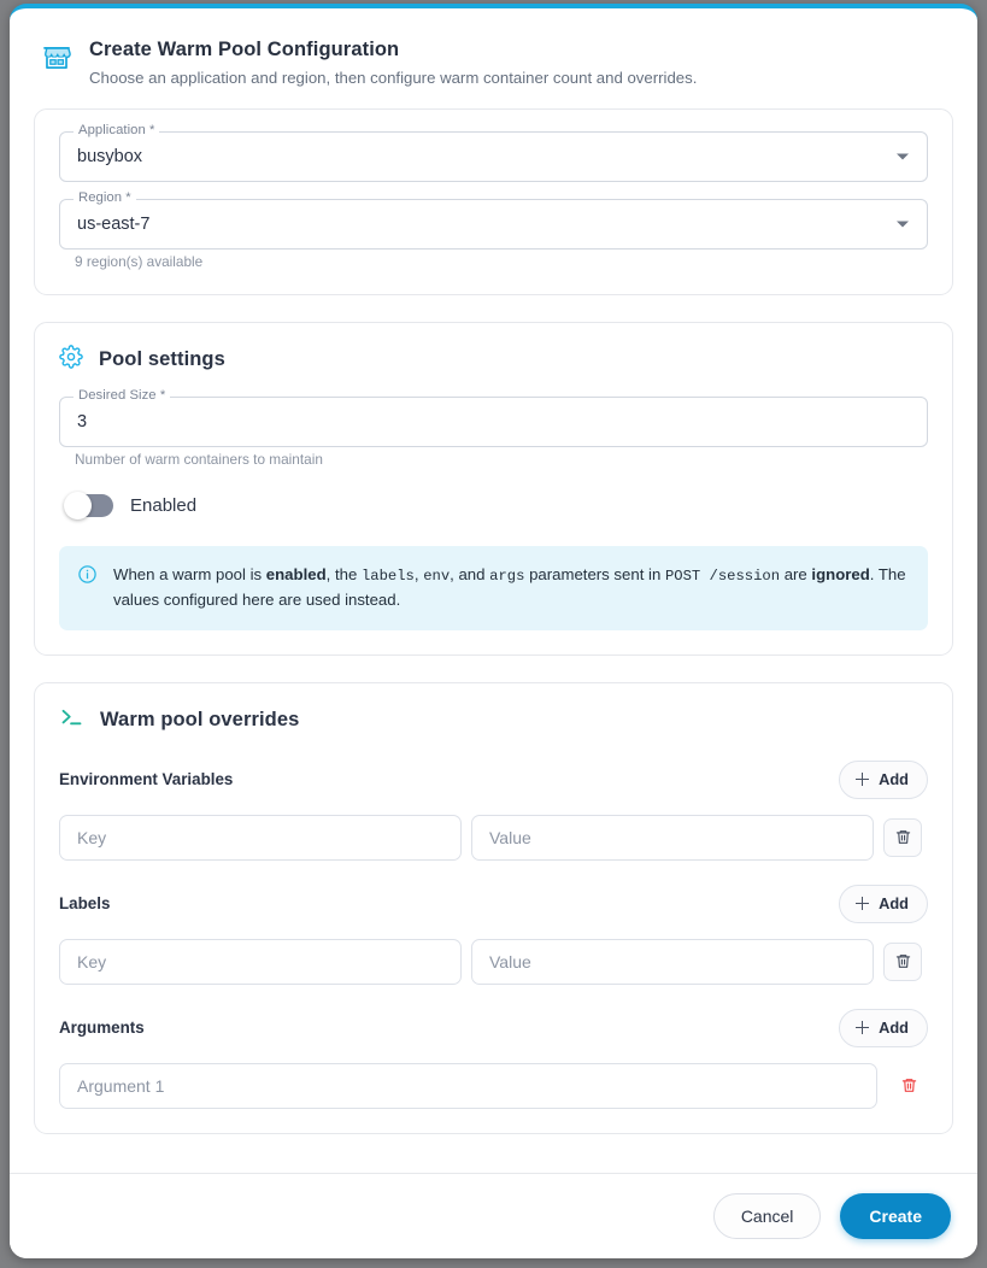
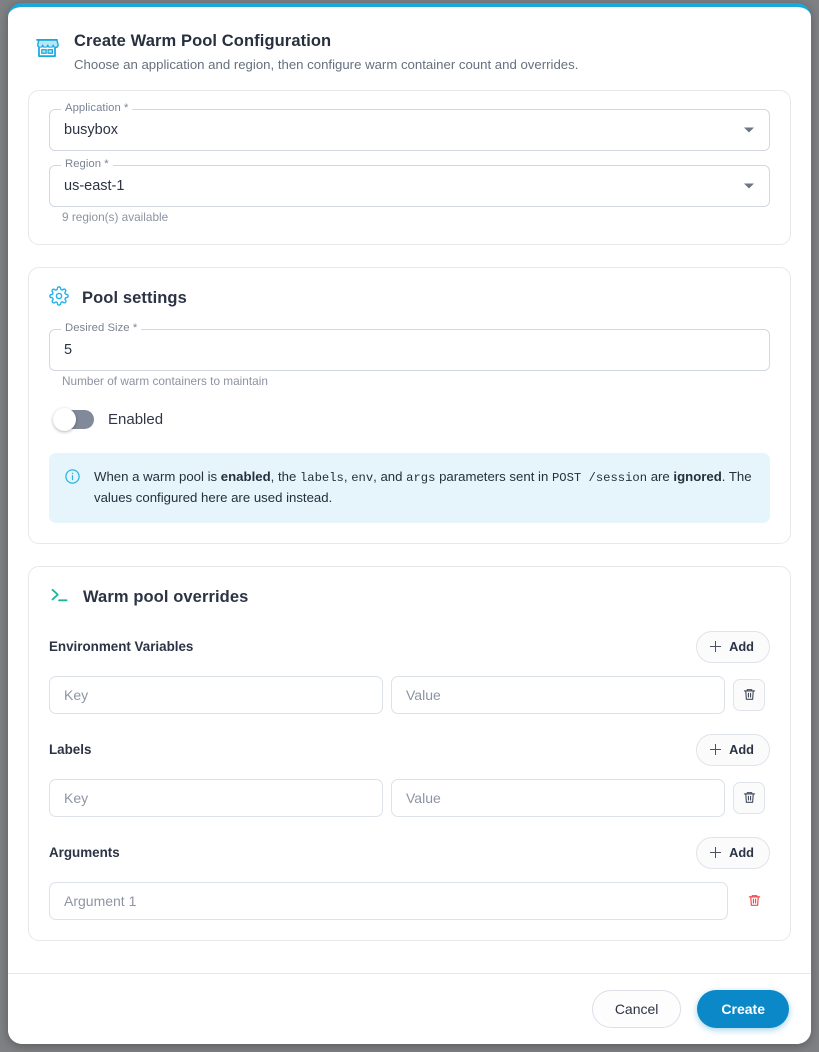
  Create Warm Pool Configuration
  Choose an application and region, then configure warm container count and overrides.
  Application *
  busybox
  Region *
- us-east-7
+ us-east-1
  9 region(s) available
  Pool settings
  Desired Size *
- 3
+ 5
  Number of warm containers to maintain
  Enabled
  When a warm pool is enabled, the labels, env, and args parameters sent in POST /session are ignored. The values configured here are used instead.
  Warm pool overrides
  Environment Variables
  Add
  Key
  Value
  Labels
  Add
  Key
  Value
  Arguments
  Add
  Argument 1
  Cancel
  Create
